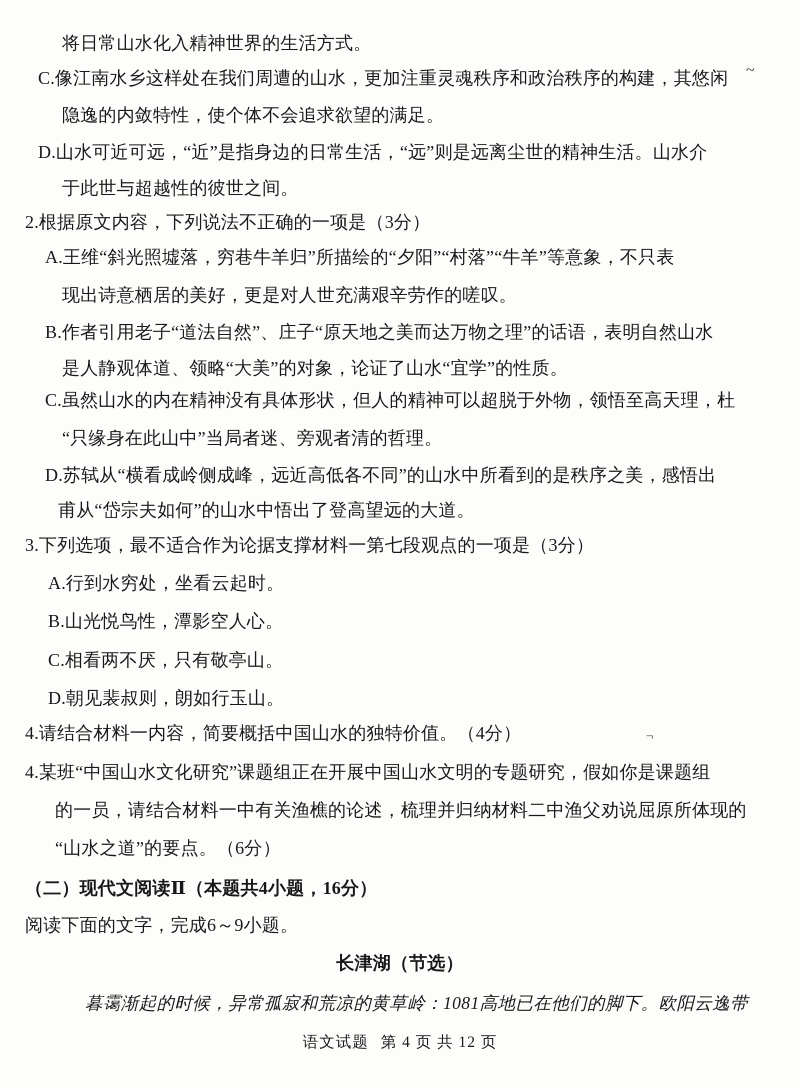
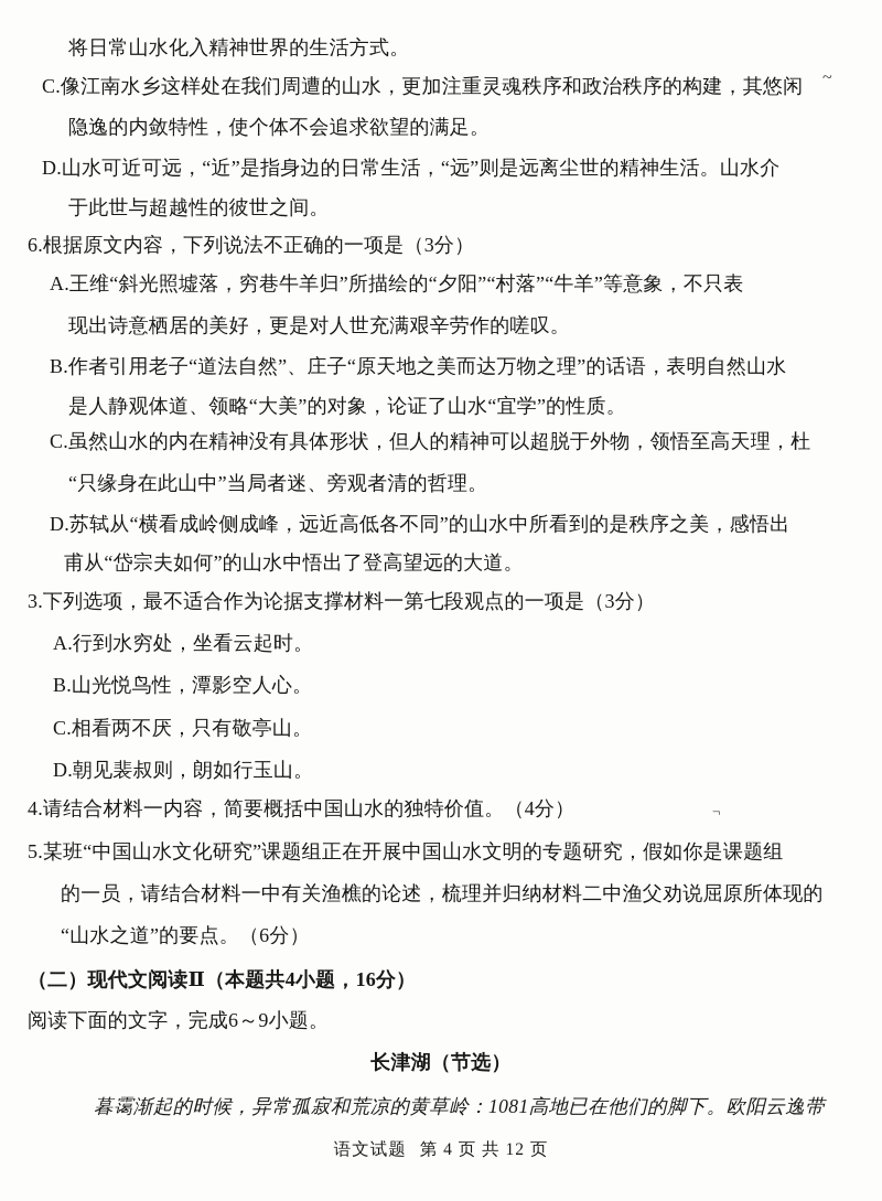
  将日常山水化入精神世界的生活方式。
  C.像江南水乡这样处在我们周遭的山水，更加注重灵魂秩序和政治秩序的构建，其悠闲
  隐逸的内敛特性，使个体不会追求欲望的满足。
  D.山水可近可远，“近”是指身边的日常生活，“远”则是远离尘世的精神生活。山水介
  于此世与超越性的彼世之间。
- 2.根据原文内容，下列说法不正确的一项是（3分）
+ 6.根据原文内容，下列说法不正确的一项是（3分）
  A.王维“斜光照墟落，穷巷牛羊归”所描绘的“夕阳”“村落”“牛羊”等意象，不只表
  现出诗意栖居的美好，更是对人世充满艰辛劳作的嗟叹。
  B.作者引用老子“道法自然”、庄子“原天地之美而达万物之理”的话语，表明自然山水
  是人静观体道、领略“大美”的对象，论证了山水“宜学”的性质。
  C.虽然山水的内在精神没有具体形状，但人的精神可以超脱于外物，领悟至高天理，杜
  “只缘身在此山中”当局者迷、旁观者清的哲理。
  D.苏轼从“横看成岭侧成峰，远近高低各不同”的山水中所看到的是秩序之美，感悟出
  甫从“岱宗夫如何”的山水中悟出了登高望远的大道。
  3.下列选项，最不适合作为论据支撑材料一第七段观点的一项是（3分）
  A.行到水穷处，坐看云起时。
  B.山光悦鸟性，潭影空人心。
  C.相看两不厌，只有敬亭山。
  D.朝见裴叔则，朗如行玉山。
  4.请结合材料一内容，简要概括中国山水的独特价值。（4分）
- 4.某班“中国山水文化研究”课题组正在开展中国山水文明的专题研究，假如你是课题组
+ 5.某班“中国山水文化研究”课题组正在开展中国山水文明的专题研究，假如你是课题组
  的一员，请结合材料一中有关渔樵的论述，梳理并归纳材料二中渔父劝说屈原所体现的
  “山水之道”的要点。（6分）
  （二）现代文阅读Ⅱ（本题共4小题，16分）
  阅读下面的文字，完成6～9小题。
  长津湖（节选）
  暮霭渐起的时候，异常孤寂和荒凉的黄草岭：1081高地已在他们的脚下。欧阳云逸带
  语文试题 第 4 页 共 12 页
  ~
  ¬
